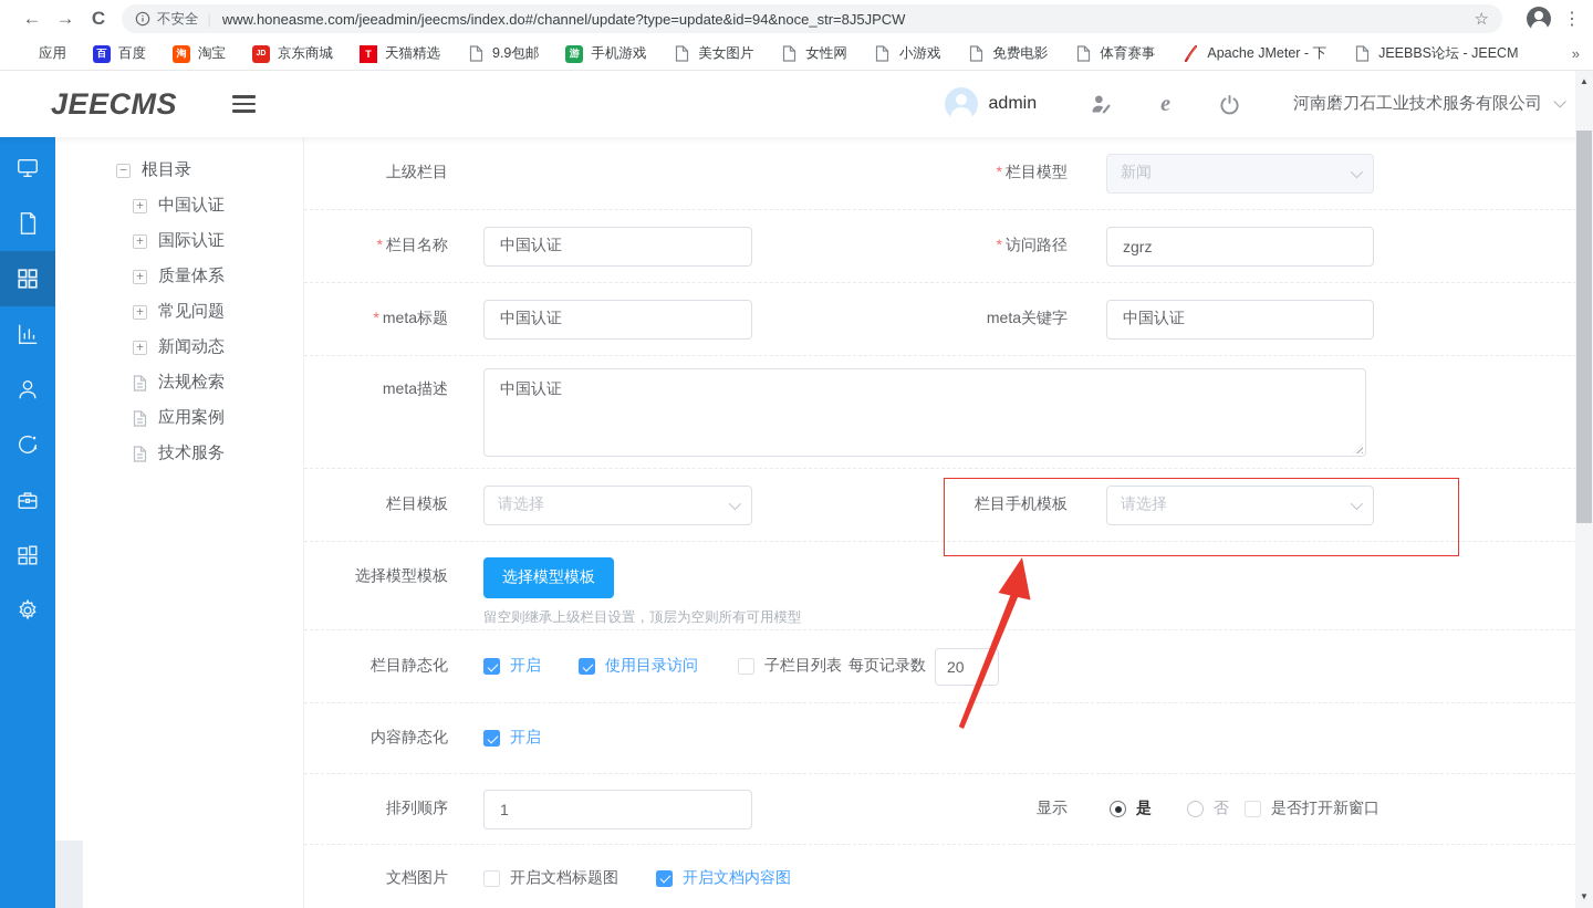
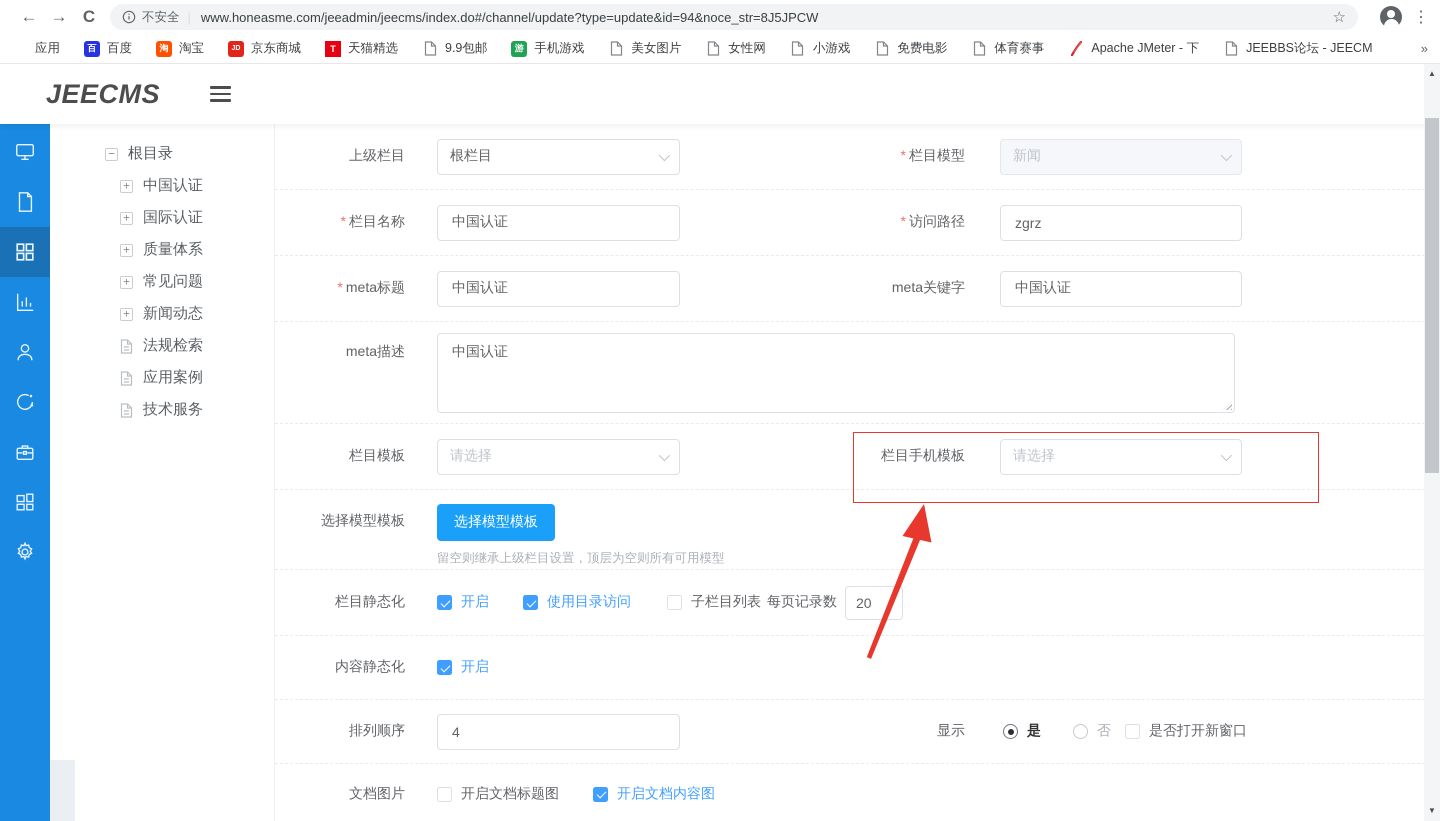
  ←
  →
  C
  不安全
  www.honeasme.com/jeeadmin/jeecms/index.do#/channel/update?type=update&id=94&noce_str=8J5JPCW
  ☆
  ⋮
  应用
  百
  百度
  淘
  淘宝
  京东商城
  T
  天猫精选
  9.9包邮
  游
  手机游戏
  美女图片
  女性网
  小游戏
  免费电影
  体育赛事
  Apache JMeter - 下
  JEEBBS论坛 - JEECM
  »
  JEECMS
- admin
- e
- 河南磨刀石工业技术服务有限公司
  −
  根目录
  +
  中国认证
  +
  国际认证
  +
  质量体系
  +
  常见问题
  +
  新闻动态
  法规检索
  应用案例
  技术服务
  上级栏目
+ 根栏目
  * 栏目模型
  新闻
  * 栏目名称
  中国认证
  * 访问路径
  zgrz
  * meta标题
  中国认证
  meta关键字
  中国认证
  meta描述
  中国认证
  栏目模板
  请选择
  栏目手机模板
  请选择
  选择模型模板
  选择模型模板
  留空则继承上级栏目设置，顶层为空则所有可用模型
  栏目静态化
  开启
  使用目录访问
  子栏目列表
  每页记录数
  20
  内容静态化
  开启
  排列顺序
- 1
+ 4
  显示
  是
  否
  是否打开新窗口
  文档图片
  开启文档标题图
  开启文档内容图
  ▲
  ▼
